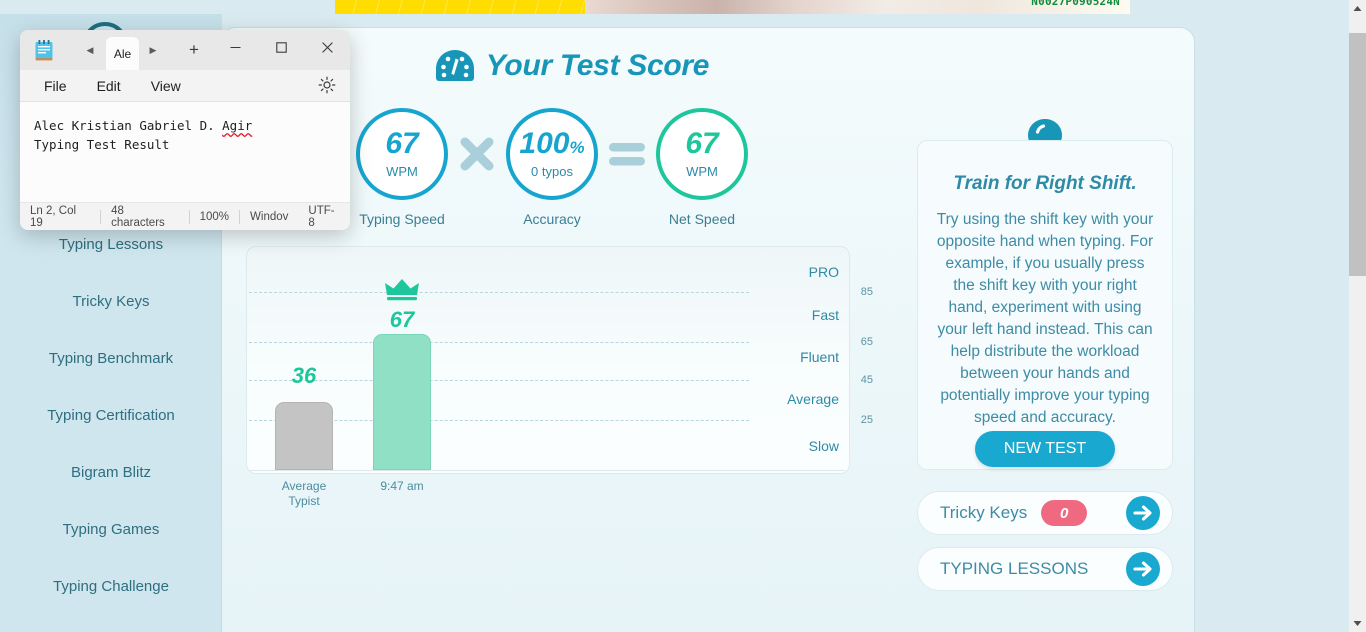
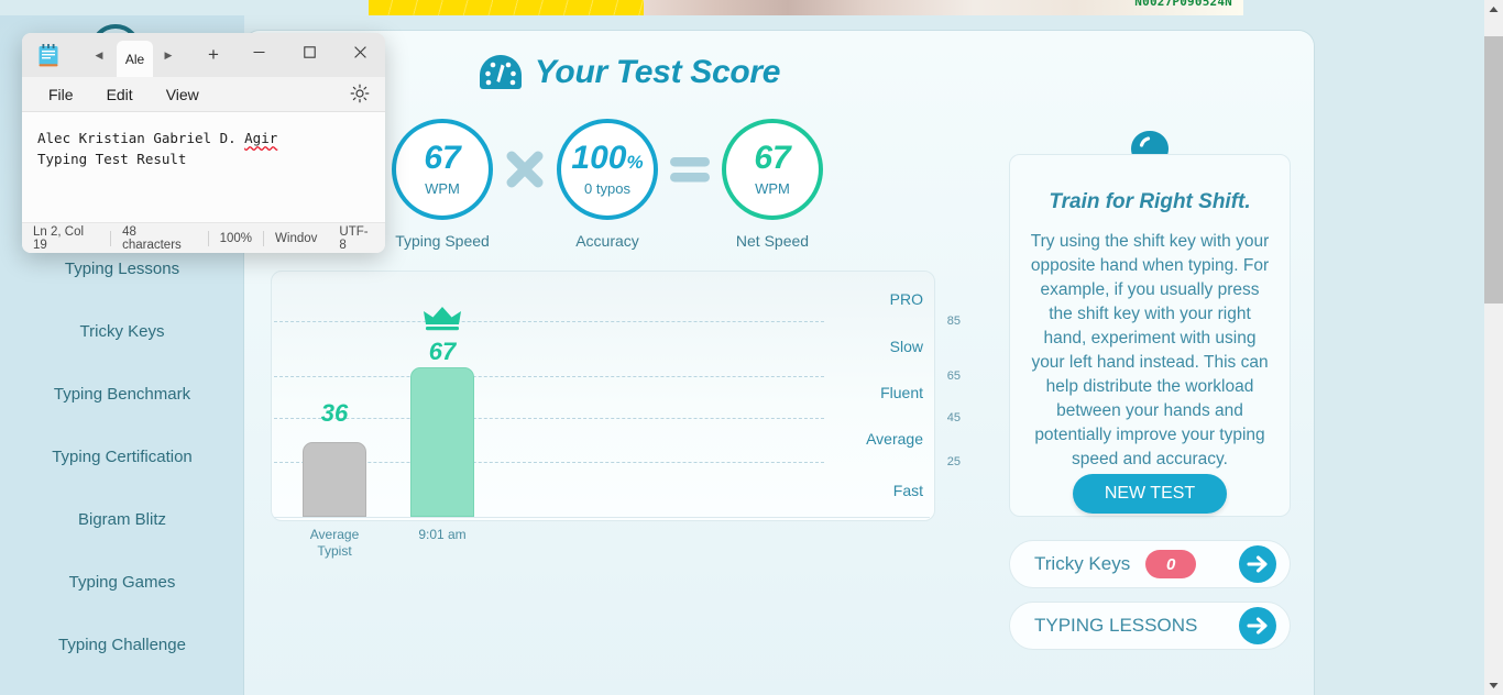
  N0027P090524N
  Typing Lessons
  Tricky Keys
  Typing Benchmark
  Typing Certification
  Bigram Blitz
  Typing Games
  Typing Challenge
  Your Test Score
  67
  WPM
  Typing Speed
  100%
  0 typos
  Accuracy
  67
  WPM
  Net Speed
  85
  65
  45
  25
  PRO
- Fast
+ Slow
  Fluent
  Average
- Slow
+ Fast
  36
  67
  Average
  Typist
- 9:47 am
+ 9:01 am
  Train for Right Shift.
  Try using the shift key with your opposite hand when typing. For example, if you usually press the shift key with your right hand, experiment with using your left hand instead. This can help distribute the workload between your hands and potentially improve your typing speed and accuracy.
  NEW TEST
  Tricky Keys
  0
  TYPING LESSONS
  ◀
  Ale
  ▶
  +
  File
  Edit
  View
  Alec Kristian Gabriel D. Agir
  Typing Test Result
  Ln 2, Col 19
  48 characters
  100%
  Windov
  UTF-8
